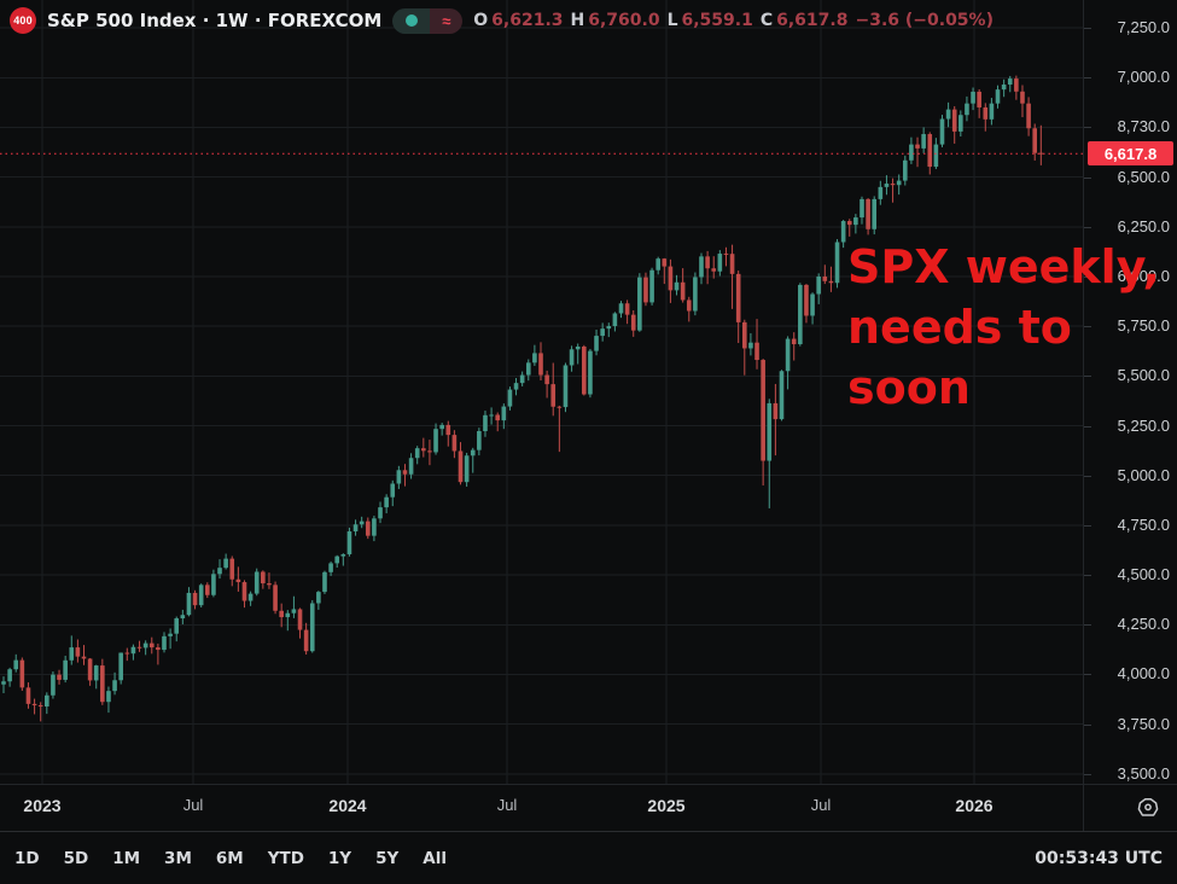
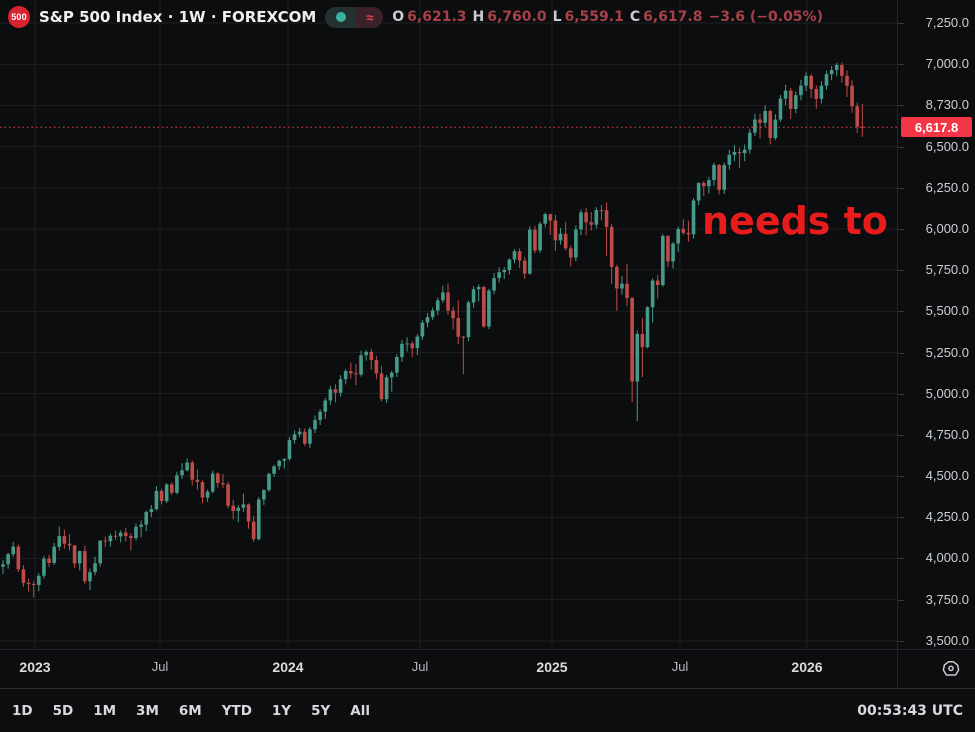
  6,617.8
  7,250.0
  7,000.0
  8,730.0
  6,500.0
  6,250.0
  6,000.0
  5,750.0
  5,500.0
  5,250.0
  5,000.0
  4,750.0
  4,500.0
  4,250.0
  4,000.0
  3,750.0
  3,500.0
  2023
  Jul
  2024
  Jul
  2025
  Jul
  2026
- 400
+ 500
  S&P 500 Index · 1W · FOREXCOM
  ≈
  O
  6,621.3
  H
  6,760.0
  L
  6,559.1
  C
  6,617.8
  −3.6 (−0.05%)
- SPX weekly,
  needs to
- soon
  1D
  5D
  1M
  3M
  6M
  YTD
  1Y
  5Y
  All
  00:53:43 UTC
